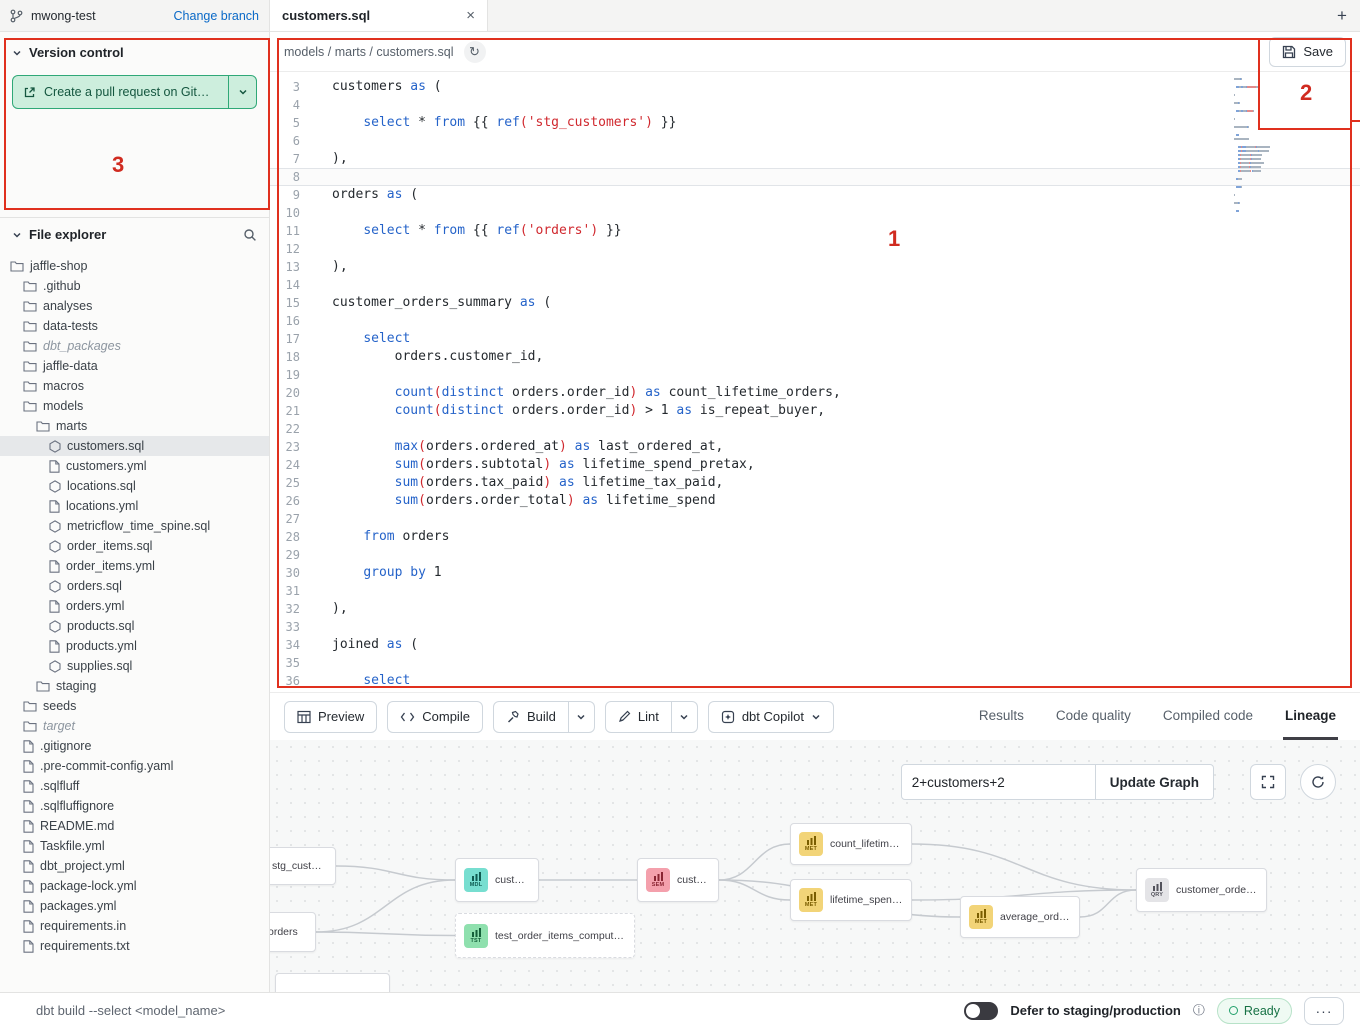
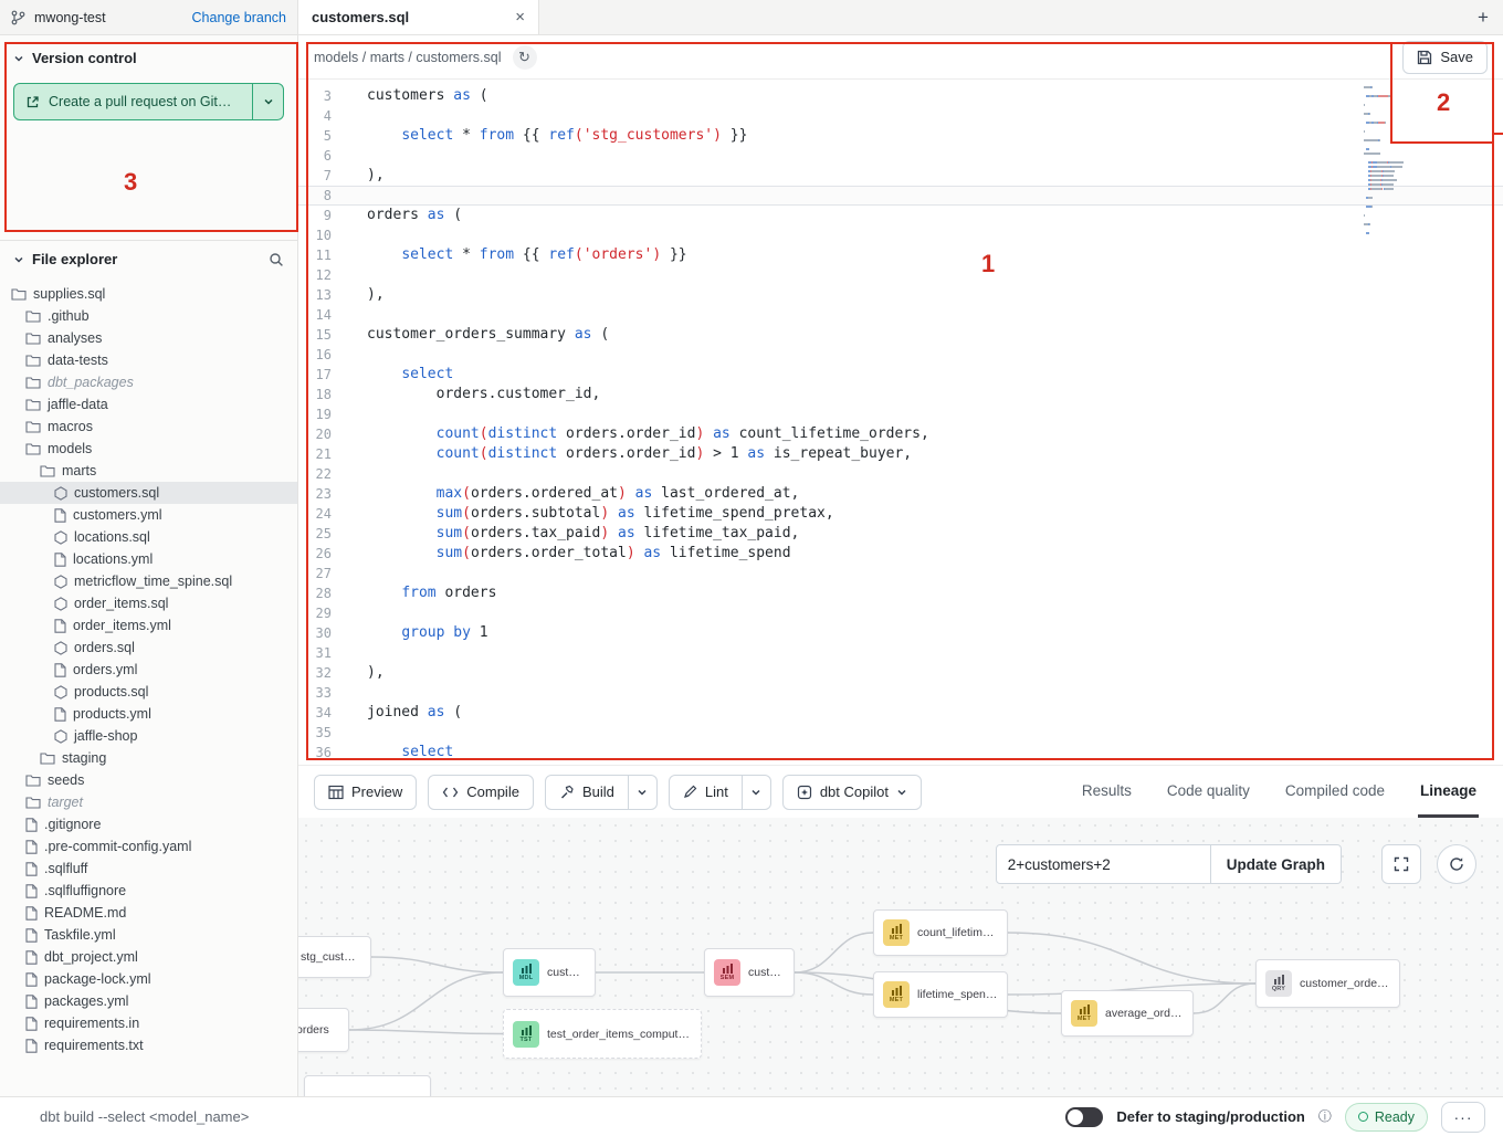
  mwong-test
  Change branch
  customers.sql
  ×
  +
  Version control
  Create a pull request on Git…
  File explorer
- jaffle-shop
+ supplies.sql
  .github
  analyses
  data-tests
  dbt_packages
  jaffle-data
  macros
  models
  marts
  customers.sql
  customers.yml
  locations.sql
  locations.yml
  metricflow_time_spine.sql
  order_items.sql
  order_items.yml
  orders.sql
  orders.yml
  products.sql
  products.yml
- supplies.sql
+ jaffle-shop
  staging
  seeds
  target
  .gitignore
  .pre-commit-config.yaml
  .sqlfluff
  .sqlfluffignore
  README.md
  Taskfile.yml
  dbt_project.yml
  package-lock.yml
  packages.yml
  requirements.in
  requirements.txt
  models / marts / customers.sql
  ↻
  Save
  3
  customers as (
  4
  5
  select * from {{ ref('stg_customers') }}
  6
  7
  ),
  8
  9
  orders as (
  10
  11
  select * from {{ ref('orders') }}
  12
  13
  ),
  14
  15
  customer_orders_summary as (
  16
  17
  select
  18
  orders.customer_id,
  19
  20
  count(distinct orders.order_id) as count_lifetime_orders,
  21
  count(distinct orders.order_id) > 1 as is_repeat_buyer,
  22
  23
  max(orders.ordered_at) as last_ordered_at,
  24
  sum(orders.subtotal) as lifetime_spend_pretax,
  25
  sum(orders.tax_paid) as lifetime_tax_paid,
  26
  sum(orders.order_total) as lifetime_spend
  27
  28
  from orders
  29
  30
  group by 1
  31
  32
  ),
  33
  34
  joined as (
  35
  36
  select
  Preview
  Compile
  Build
  Lint
  dbt Copilot
  Results
  Code quality
  Compiled code
  Lineage
  stg_custom
  orders
  test_order_items_compute_
  count_lifetime_
  lifetime_spend_
  2+customers+2
  Update Graph
  dbt build --select <model_name>
  Defer to staging/production
  ⓘ
  Ready
  ···
  1
  2
  3
